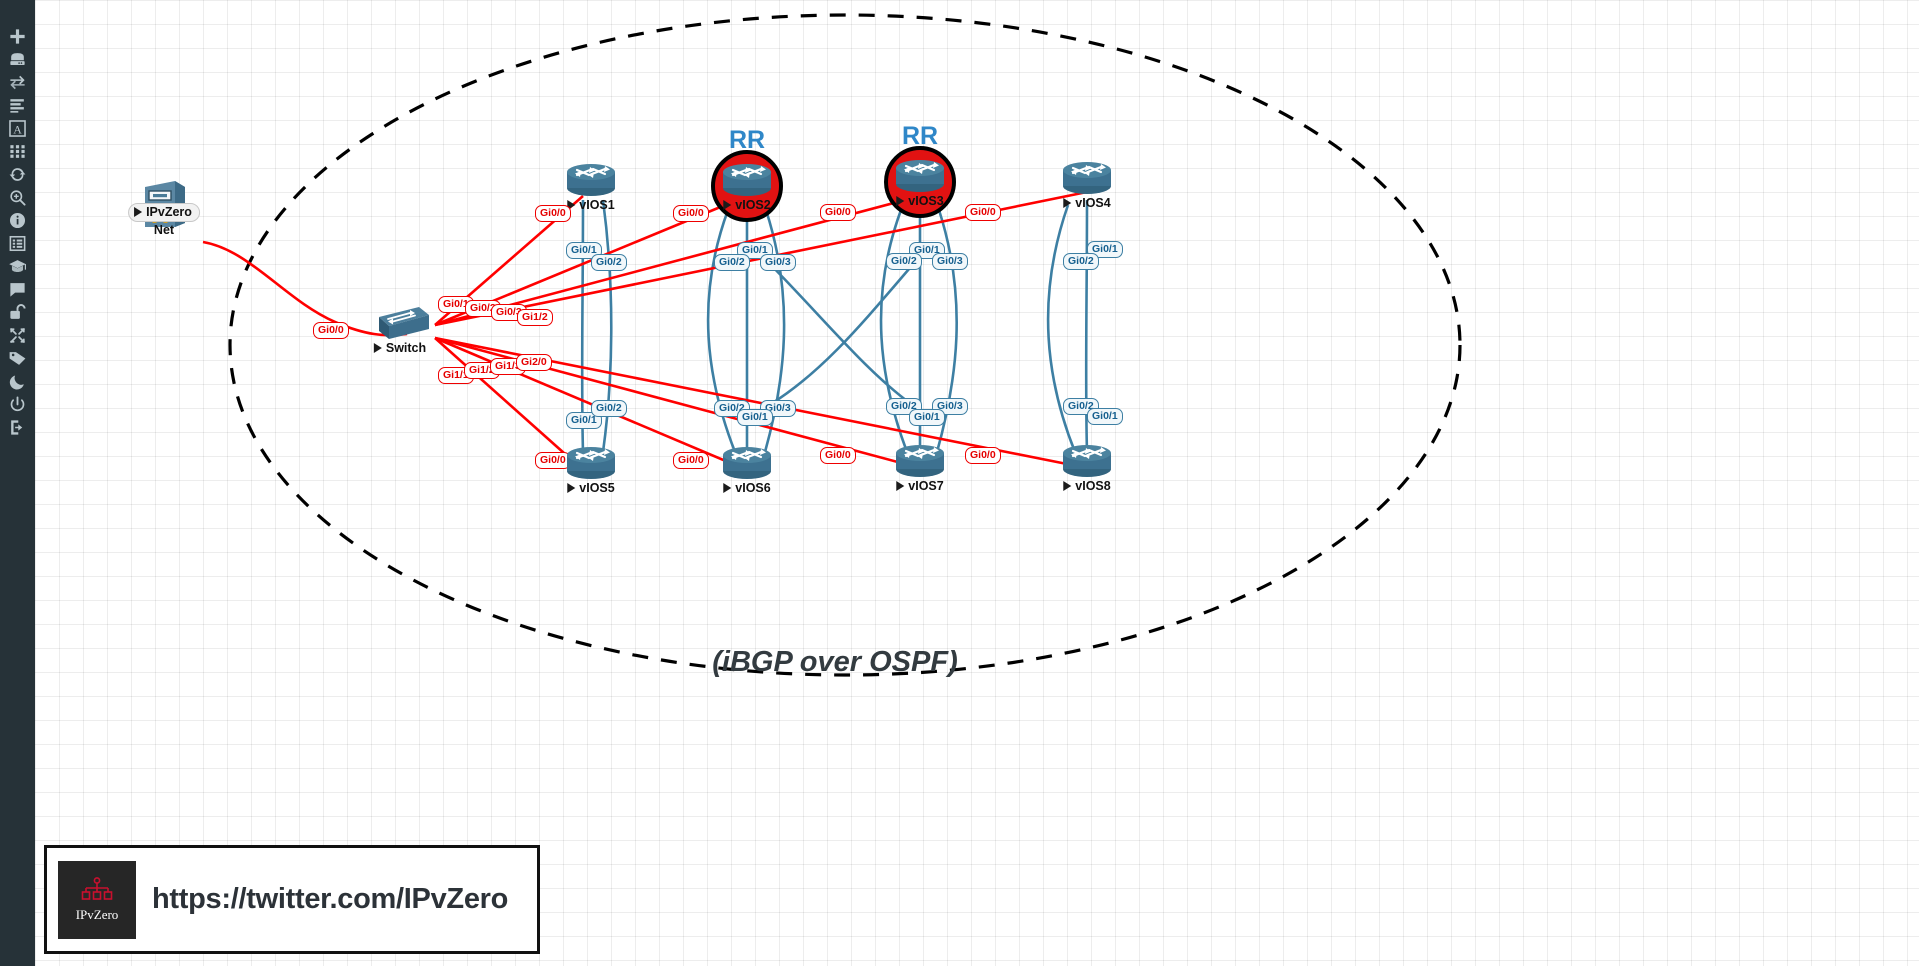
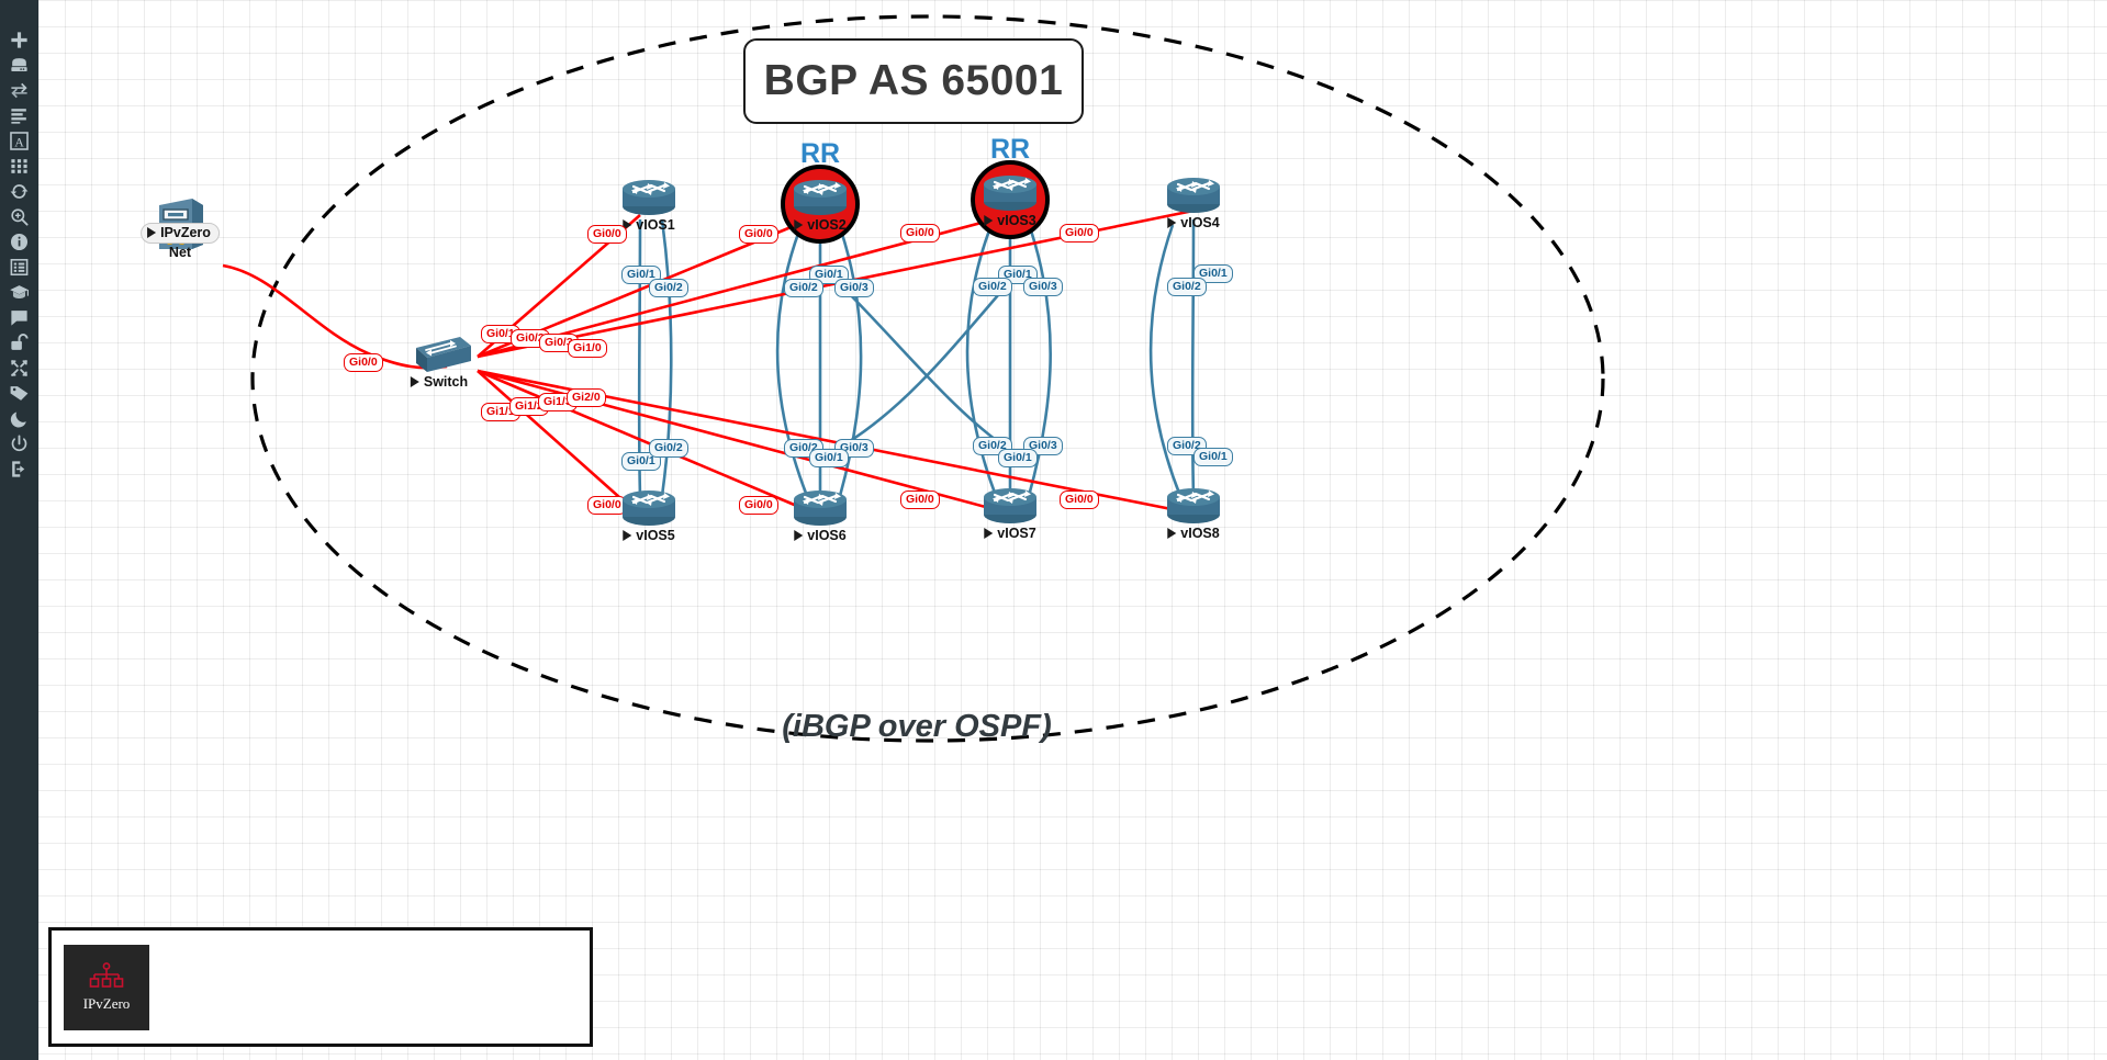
  A
+ BGP AS 65001
  (iBGP over OSPF)
  IPvZero
  Net
  Switch
  vIOS1
  RR
  vIOS2
  RR
  vIOS3
  vIOS4
  vIOS5
  vIOS6
  vIOS7
  vIOS8
  Gi0/0
  Gi0/
  Gi0/
  Gi0/
- Gi1/2
+ Gi1/0
  Gi1/
  Gi1/
  Gi1/
  Gi2/0
  Gi0/0
  Gi0/0
  Gi0/0
  Gi0/0
  Gi0/0
  Gi0/0
  Gi0/0
  Gi0/0
  Gi0/1
  Gi0/2
  Gi0/1
  Gi0/2
  Gi0/3
  Gi0/1
  Gi0/2
  Gi0/3
  Gi0/1
  Gi0/2
  Gi0/1
  Gi0/2
  Gi0/2
  Gi0/3
  Gi0/1
  Gi0/2
  Gi0/3
  Gi0/1
  Gi0/2
  Gi0/1
  IPvZero
- https://twitter.com/IPvZero
